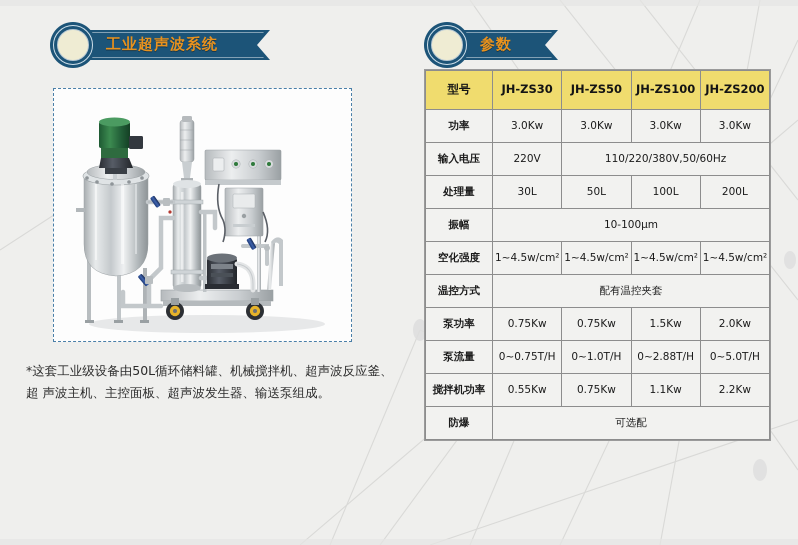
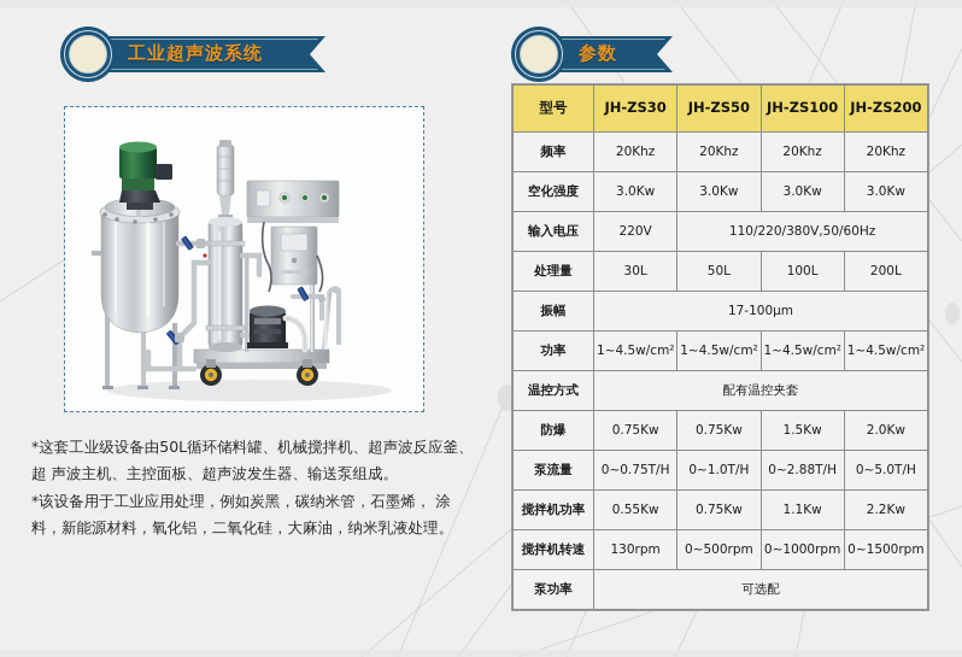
  工业超声波系统
  参数
  *这套工业级设备由50L循环储料罐、机械搅拌机、超声波反应釜、超 声波主机、主控面板、超声波发生器、输送泵组成。
+ *该设备用于工业应用处理，例如炭黑，碳纳米管，石墨烯， 涂料，新能源材料，氧化铝，二氧化硅，大麻油，纳米乳液处理。
  型号	JH-ZS30	JH-ZS50	JH-ZS100	JH-ZS200
+ 频率	20Khz	20Khz	20Khz	20Khz
- 功率	3.0Kw	3.0Kw	3.0Kw	3.0Kw
+ 空化强度	3.0Kw	3.0Kw	3.0Kw	3.0Kw
  输入电压	220V	110/220/380V,50/60Hz
  处理量	30L	50L	100L	200L
- 振幅	10-100μm
+ 振幅	17-100μm
- 空化强度	1~4.5w/cm²	1~4.5w/cm²	1~4.5w/cm²	1~4.5w/cm²
+ 功率	1~4.5w/cm²	1~4.5w/cm²	1~4.5w/cm²	1~4.5w/cm²
  温控方式	配有温控夹套
- 泵功率	0.75Kw	0.75Kw	1.5Kw	2.0Kw
+ 防爆	0.75Kw	0.75Kw	1.5Kw	2.0Kw
  泵流量	0~0.75T/H	0~1.0T/H	0~2.88T/H	0~5.0T/H
  搅拌机功率	0.55Kw	0.75Kw	1.1Kw	2.2Kw
+ 搅拌机转速	130rpm	0~500rpm	0~1000rpm	0~1500rpm
- 防爆	可选配
+ 泵功率	可选配
